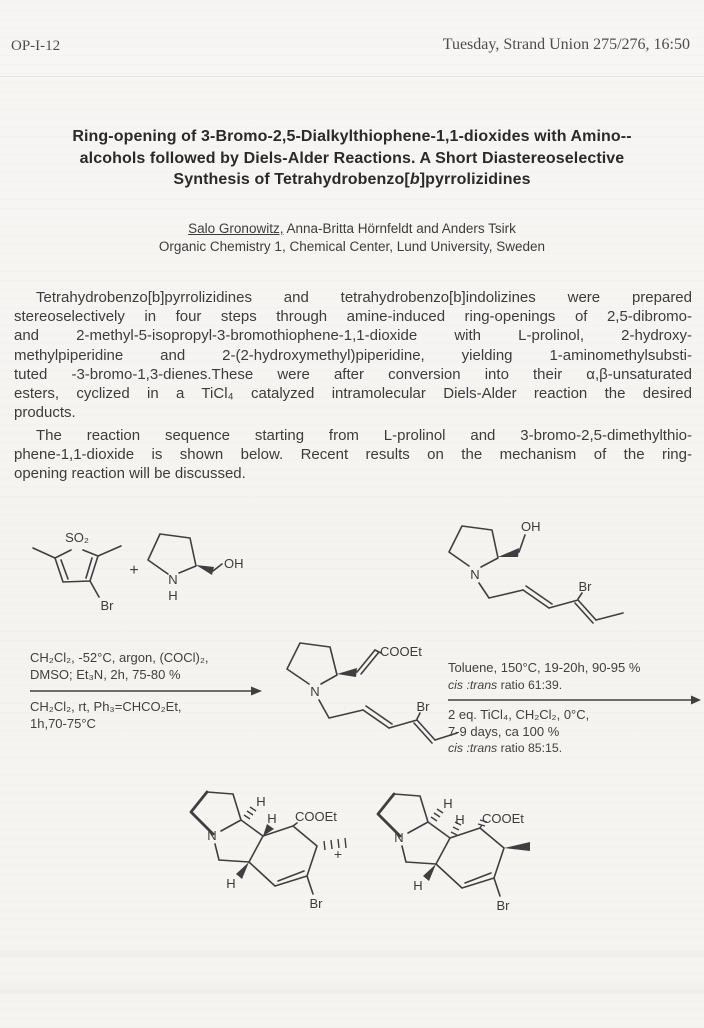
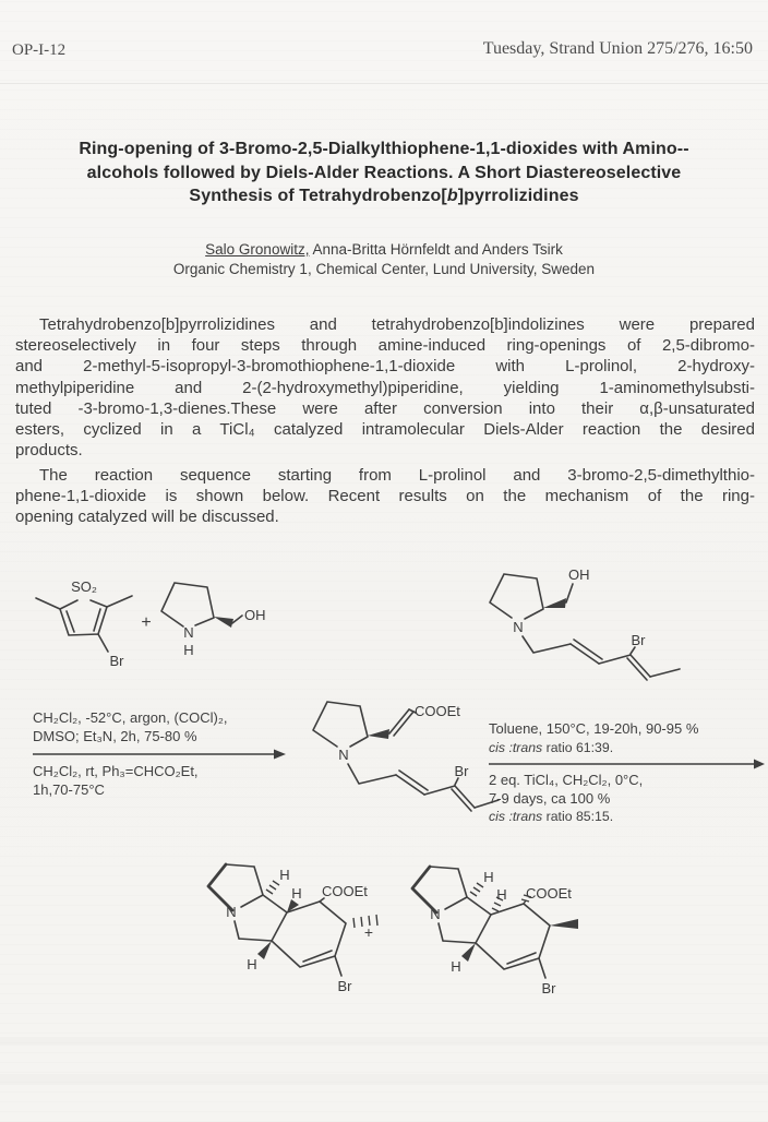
  OP-I-12
  Tuesday, Strand Union 275/276, 16:50
  Ring-opening of 3-Bromo-2,5-Dialkylthiophene-1,1-dioxides with Amino--
  alcohols followed by Diels-Alder Reactions. A Short Diastereoselective
  Synthesis of Tetrahydrobenzo[b]pyrrolizidines
  Salo Gronowitz, Anna-Britta Hörnfeldt and Anders Tsirk
  Organic Chemistry 1, Chemical Center, Lund University, Sweden
  Tetrahydrobenzo[b]pyrrolizidines and tetrahydrobenzo[b]indolizines were prepared
  stereoselectively in four steps through amine-induced ring-openings of 2,5-dibromo-
  and 2-methyl-5-isopropyl-3-bromothiophene-1,1-dioxide with L-prolinol, 2-hydroxy-
  methylpiperidine and 2-(2-hydroxymethyl)piperidine, yielding 1-aminomethylsubsti-
  tuted -3-bromo-1,3-dienes.These were after conversion into their α,β-unsaturated
  esters, cyclized in a TiCl₄ catalyzed intramolecular Diels-Alder reaction the desired
  products.
  The reaction sequence starting from L-prolinol and 3-bromo-2,5-dimethylthio-
  phene-1,1-dioxide is shown below. Recent results on the mechanism of the ring-
- opening reaction will be discussed.
+ opening catalyzed will be discussed.
  SO₂
  Br
  +
  OH
  N
  H
  OH
  N
  Br
  CH₂Cl₂, -52°C, argon, (COCl)₂,
  DMSO; Et₃N, 2h, 75-80 %
  CH₂Cl₂, rt, Ph₃=CHCO₂Et,
  1h,70-75°C
  COOEt
  N
  Br
  Toluene, 150°C, 19-20h, 90-95 %
  cis :trans ratio 61:39.
  2 eq. TiCl₄, CH₂Cl₂, 0°C,
  7-9 days, ca 100 %
  cis :trans ratio 85:15.
  N
  H
  H
  COOEt
  H
  Br
  +
  N
  H
  H
  COOEt
  H
  Br
